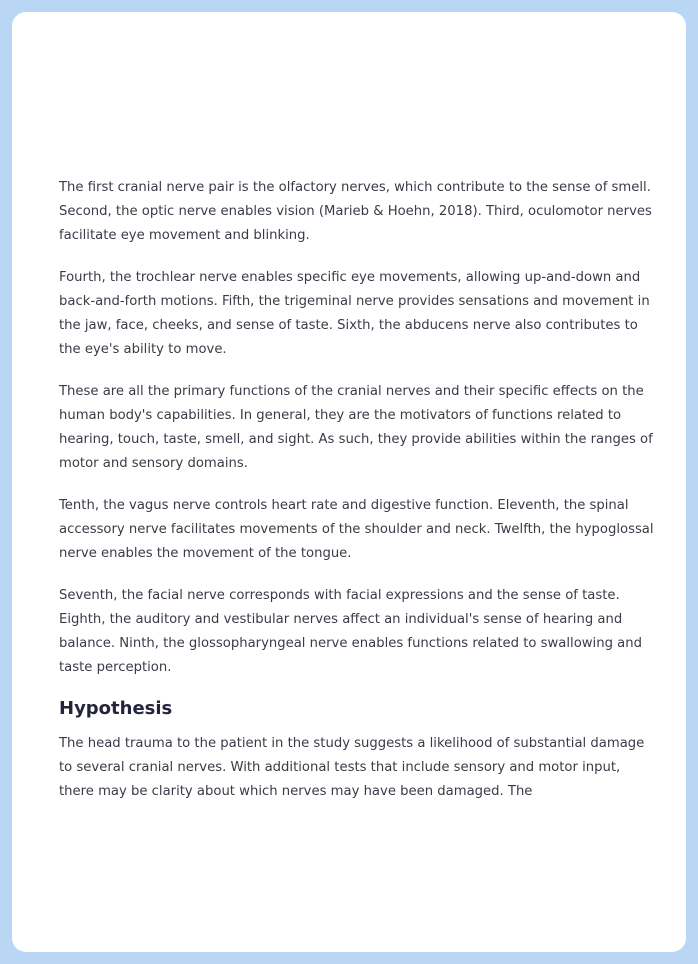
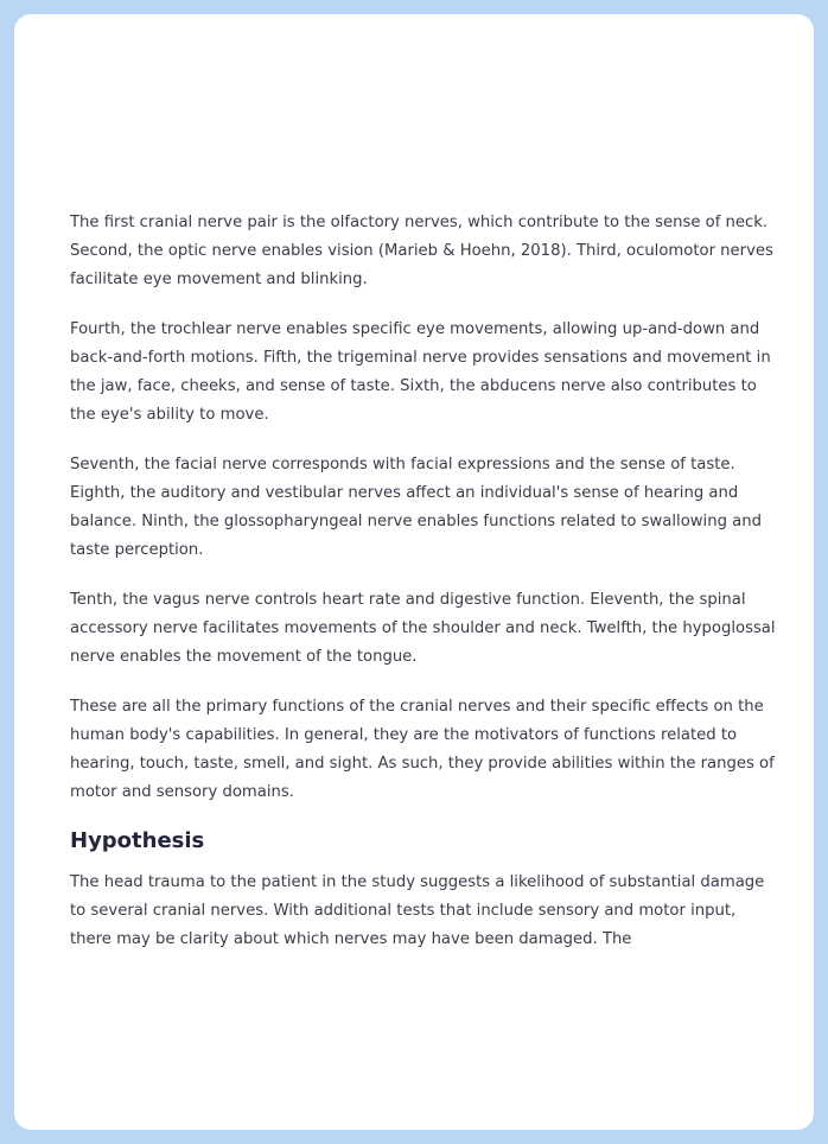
- The first cranial nerve pair is the olfactory nerves, which contribute to the sense of smell. Second, the optic nerve enables vision (Marieb & Hoehn, 2018). Third, oculomotor nerves facilitate eye movement and blinking.
+ The first cranial nerve pair is the olfactory nerves, which contribute to the sense of neck. Second, the optic nerve enables vision (Marieb & Hoehn, 2018). Third, oculomotor nerves facilitate eye movement and blinking.
  Fourth, the trochlear nerve enables specific eye movements, allowing up-and-down and back-and-forth motions. Fifth, the trigeminal nerve provides sensations and movement in the jaw, face, cheeks, and sense of taste. Sixth, the abducens nerve also contributes to the eye's ability to move.
- These are all the primary functions of the cranial nerves and their specific effects on the human body's capabilities. In general, they are the motivators of functions related to hearing, touch, taste, smell, and sight. As such, they provide abilities within the ranges of motor and sensory domains.
+ Seventh, the facial nerve corresponds with facial expressions and the sense of taste. Eighth, the auditory and vestibular nerves affect an individual's sense of hearing and balance. Ninth, the glossopharyngeal nerve enables functions related to swallowing and taste perception.
  Tenth, the vagus nerve controls heart rate and digestive function. Eleventh, the spinal accessory nerve facilitates movements of the shoulder and neck. Twelfth, the hypoglossal nerve enables the movement of the tongue.
- Seventh, the facial nerve corresponds with facial expressions and the sense of taste. Eighth, the auditory and vestibular nerves affect an individual's sense of hearing and balance. Ninth, the glossopharyngeal nerve enables functions related to swallowing and taste perception.
+ These are all the primary functions of the cranial nerves and their specific effects on the human body's capabilities. In general, they are the motivators of functions related to hearing, touch, taste, smell, and sight. As such, they provide abilities within the ranges of motor and sensory domains.
  Hypothesis
  The head trauma to the patient in the study suggests a likelihood of substantial damage to several cranial nerves. With additional tests that include sensory and motor input, there may be clarity about which nerves may have been damaged. The
